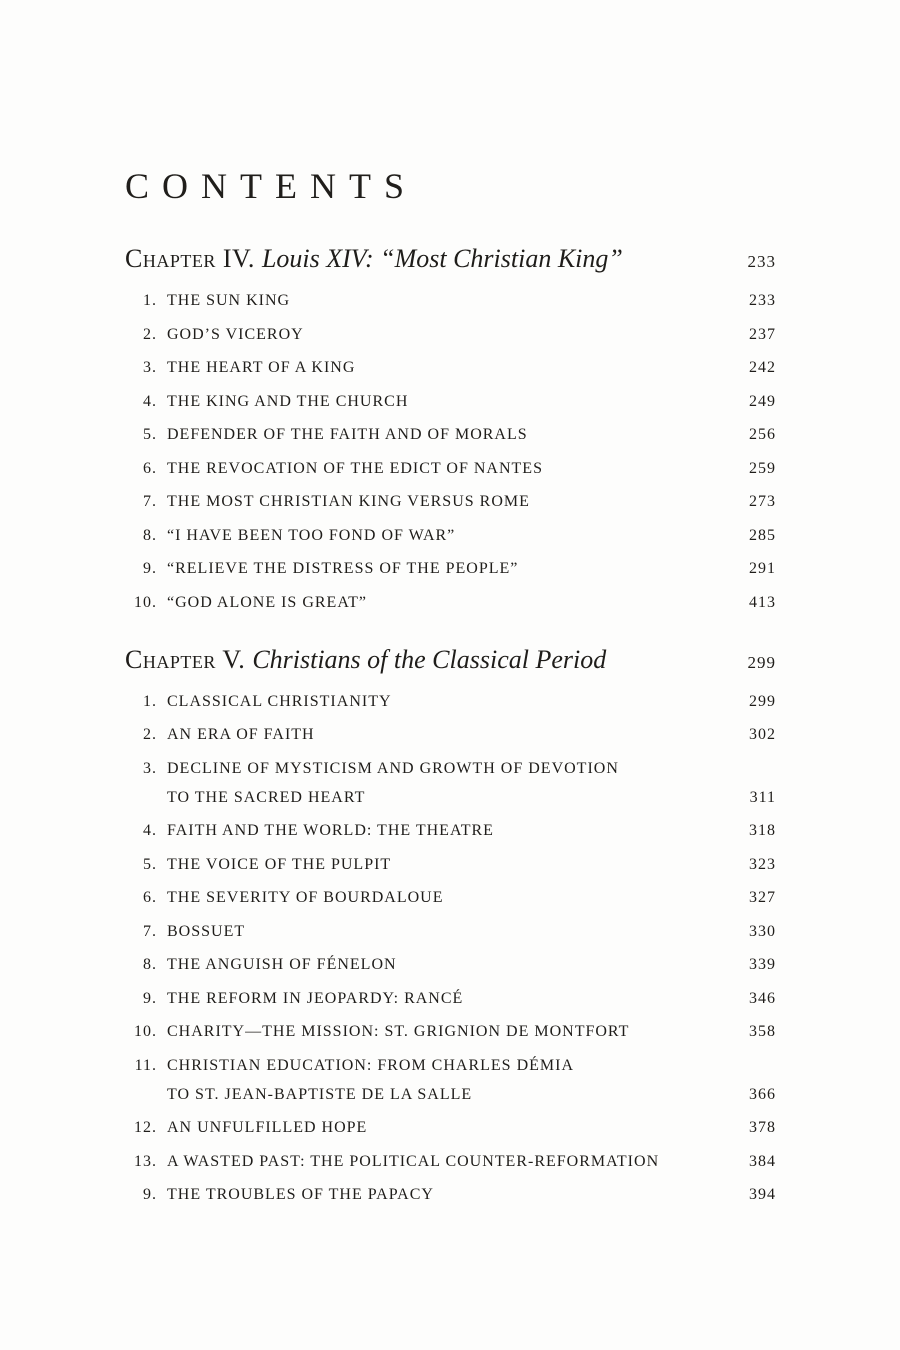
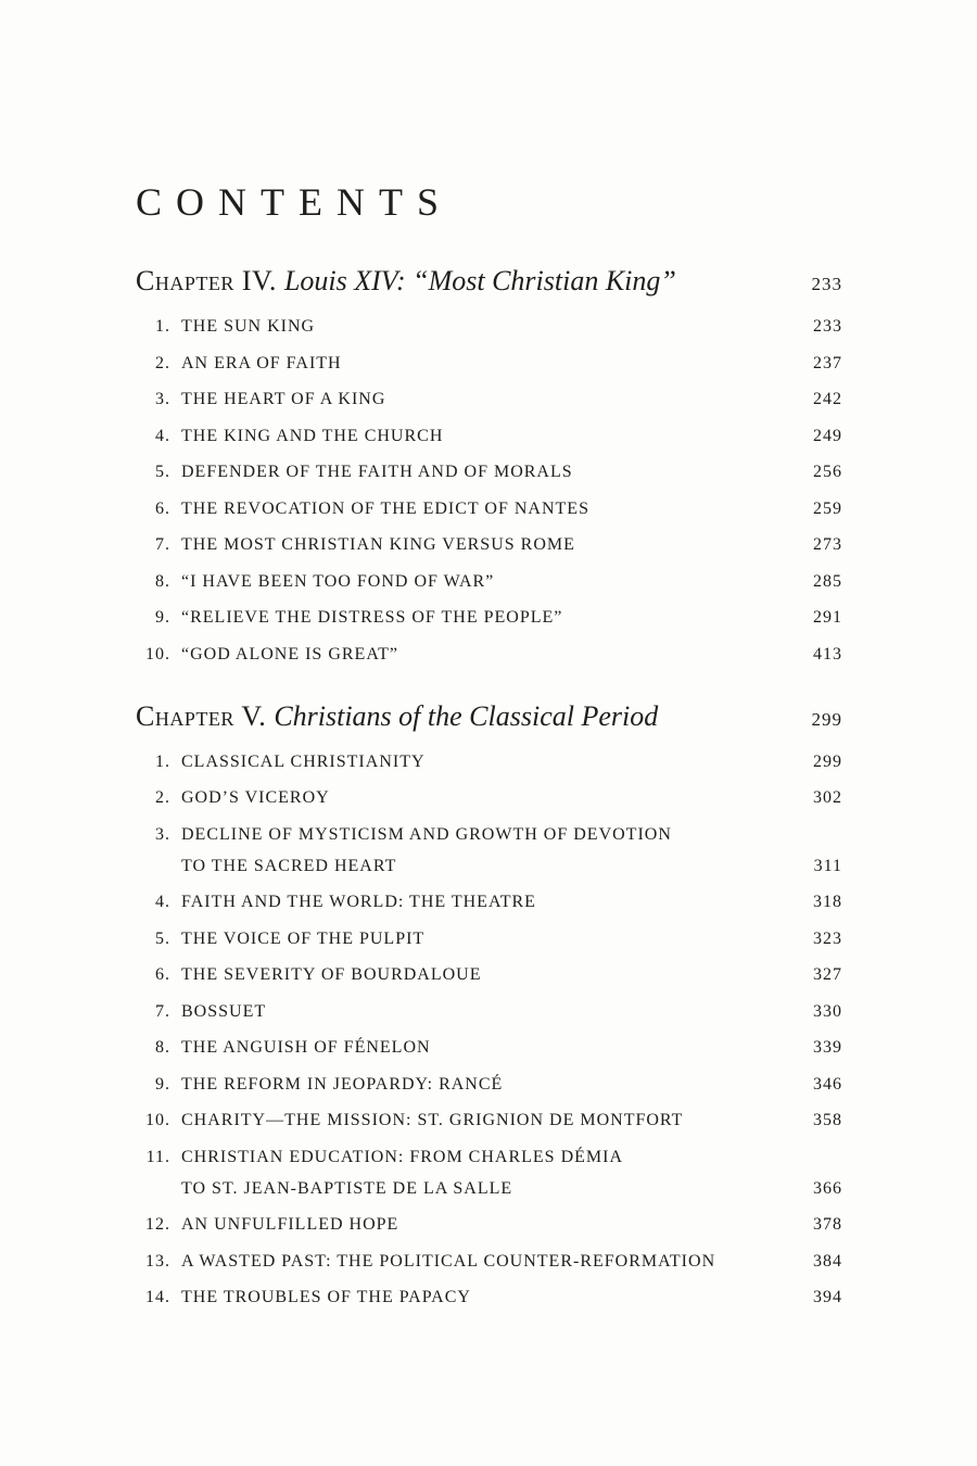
  CONTENTS
  Chapter IV. Louis XIV: “Most Christian King”
  233
  1. THE SUN KING
  233
- 2. GOD’S VICEROY
+ 2. AN ERA OF FAITH
  237
  3. THE HEART OF A KING
  242
  4. THE KING AND THE CHURCH
  249
  5. DEFENDER OF THE FAITH AND OF MORALS
  256
  6. THE REVOCATION OF THE EDICT OF NANTES
  259
  7. THE MOST CHRISTIAN KING VERSUS ROME
  273
  8. “I HAVE BEEN TOO FOND OF WAR”
  285
  9. “RELIEVE THE DISTRESS OF THE PEOPLE”
  291
  10. “GOD ALONE IS GREAT”
  413
  Chapter V. Christians of the Classical Period
  299
  1. CLASSICAL CHRISTIANITY
  299
- 2. AN ERA OF FAITH
+ 2. GOD’S VICEROY
  302
  3. DECLINE OF MYSTICISM AND GROWTH OF DEVOTION
  TO THE SACRED HEART
  311
  4. FAITH AND THE WORLD: THE THEATRE
  318
  5. THE VOICE OF THE PULPIT
  323
  6. THE SEVERITY OF BOURDALOUE
  327
  7. BOSSUET
  330
  8. THE ANGUISH OF FÉNELON
  339
  9. THE REFORM IN JEOPARDY: RANCÉ
  346
  10. CHARITY—THE MISSION: ST. GRIGNION DE MONTFORT
  358
  11. CHRISTIAN EDUCATION: FROM CHARLES DÉMIA
  TO ST. JEAN-BAPTISTE DE LA SALLE
  366
  12. AN UNFULFILLED HOPE
  378
  13. A WASTED PAST: THE POLITICAL COUNTER-REFORMATION
  384
- 9. THE TROUBLES OF THE PAPACY
+ 14. THE TROUBLES OF THE PAPACY
  394
